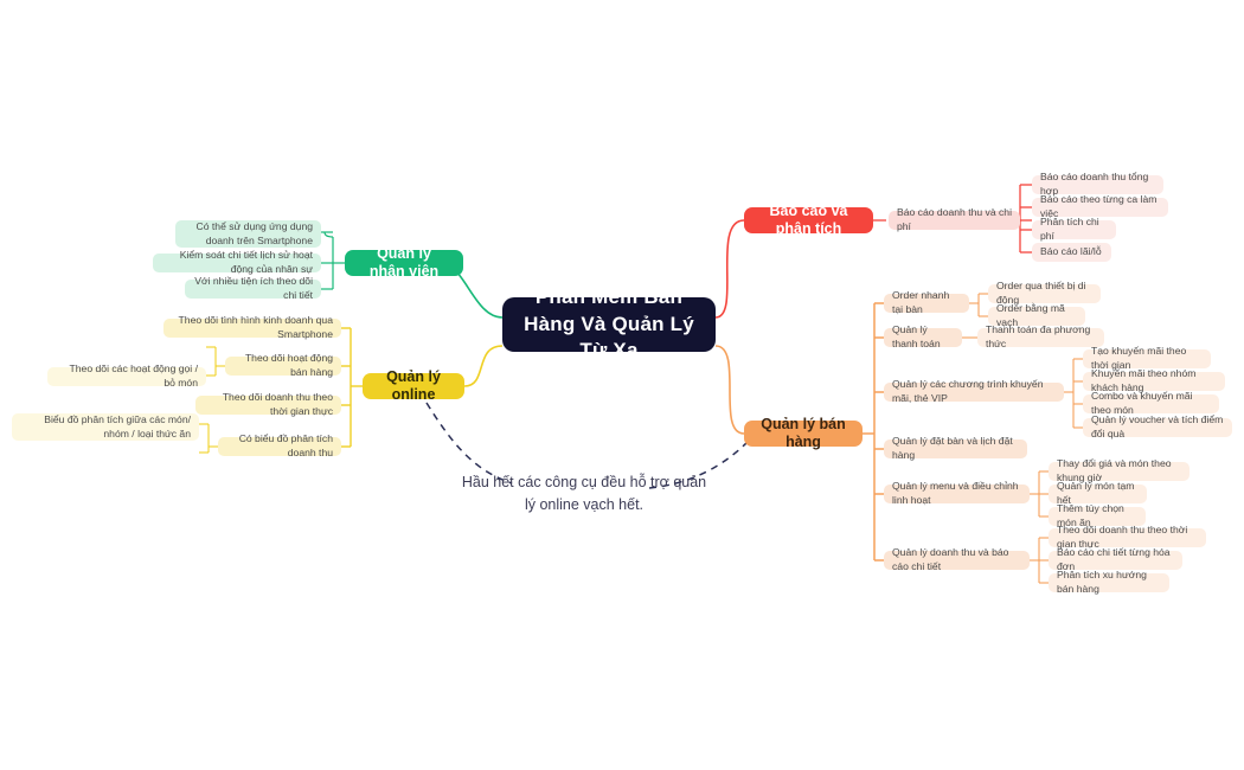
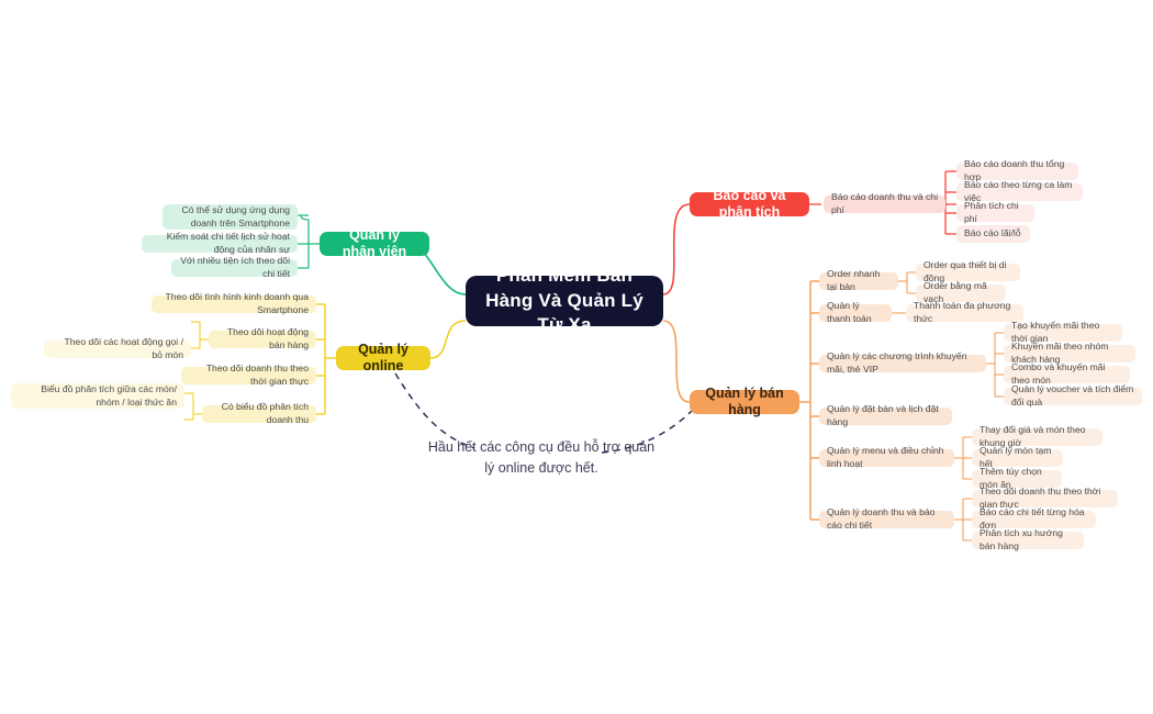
  Phần Mềm Bán Hàng Và Quản Lý Từ Xa
  Quản lý nhân viên
  Có thể sử dụng ứng dụng doanh trên Smartphone
  Kiểm soát chi tiết lịch sử hoạt động của nhân sự
  Với nhiều tiện ích theo dõi chi tiết
  Quản lý online
  Theo dõi tình hình kinh doanh qua Smartphone
  Theo dõi hoạt động bán hàng
  Theo dõi doanh thu theo thời gian thực
  Có biểu đồ phân tích doanh thu
  Theo dõi các hoạt động gọi / bỏ món
  Biểu đồ phân tích giữa các món/ nhóm / loại thức ăn
  Báo cáo và phân tích
  Báo cáo doanh thu và chi phí
  Báo cáo doanh thu tổng hợp
  Báo cáo theo từng ca làm việc
  Phân tích chi phí
  Báo cáo lãi/lỗ
  Quản lý bán hàng
  Order nhanh tại bàn
  Quản lý thanh toán
  Quản lý các chương trình khuyến mãi, thẻ VIP
  Quản lý đặt bàn và lịch đặt hàng
  Quản lý menu và điều chỉnh linh hoạt
  Quản lý doanh thu và báo cáo chi tiết
  Order qua thiết bị di động
  Order bằng mã vạch
  Thanh toán đa phương thức
  Tạo khuyến mãi theo thời gian
  Khuyến mãi theo nhóm khách hàng
  Combo và khuyến mãi theo món
  Quản lý voucher và tích điểm đổi quà
  Thay đổi giá và món theo khung giờ
  Quản lý món tạm hết
  Thêm tùy chọn món ăn
  Theo dõi doanh thu theo thời gian thực
  Báo cáo chi tiết từng hóa đơn
  Phân tích xu hướng bán hàng
- Hầu hết các công cụ đều hỗ trợ quản lý online vạch hết.
+ Hầu hết các công cụ đều hỗ trợ quản lý online được hết.
